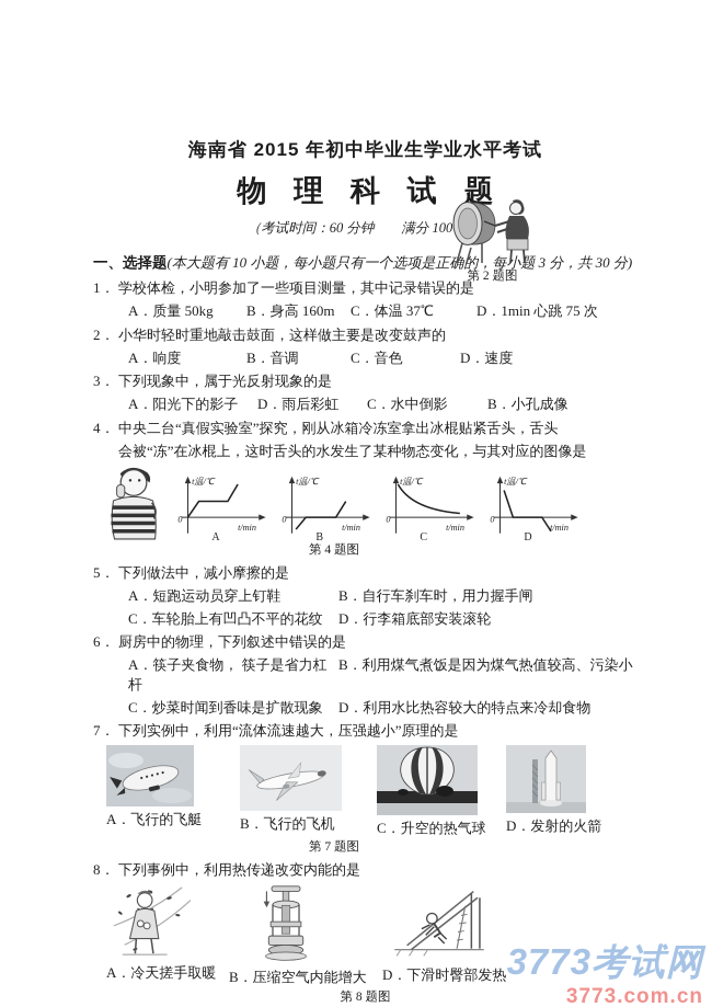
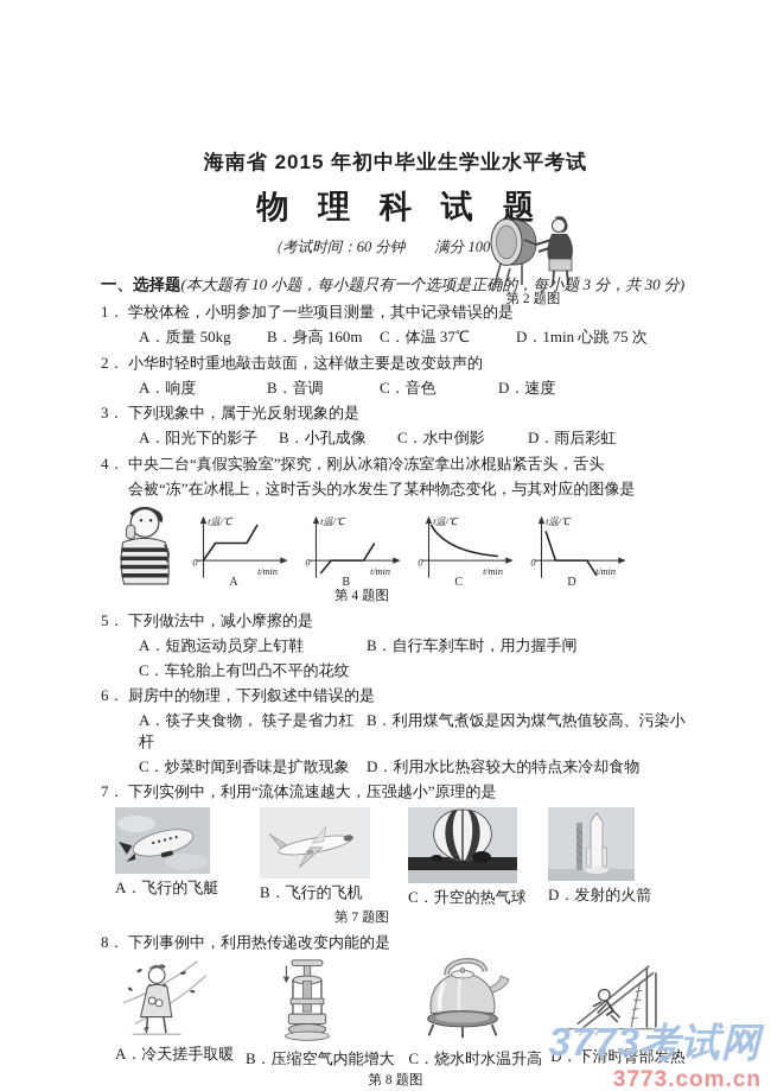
  海南省 2015 年初中毕业生学业水平考试
  物 理 科 试 题
  （考试时间：60 分钟 满分 100
  一、选择题(本大题有 10 小题，每小题只有一个选项是正的，每小题 3 分，共 30 分)
  1． 学校体检，小明参加了一些项目测量，其中记录错误的是
  A．质量 50kg
  B．身高 160m
  C．体温 37℃
  D．1min 心跳 75 次
  2． 小华时轻时重地敲击鼓面，这样做主要是改变鼓声的
  A．响度
  B．音调
  C．音色
  D．速度
  3． 下列现象中，属于光反射现象的是
  A．阳光下的影子
- D．雨后彩虹
+ B．小孔成像
  C．水中倒影
- B．小孔成像
+ D．雨后彩虹
  4． 中央二台“真假实验室”探究，刚从冰箱冷冻室拿出冰棍贴紧舌头，舌头
  会被“冻”在冰棍上，这时舌头的水发生了某种物态变化，与其对应的图像是
  t温/℃
  t/min
  0
  A
  t温/℃
  t/min
  0
  B
  t温/℃
  t/min
  0
  C
  t温/℃
  t/min
  0
  D
  第 4 题图
  5． 下列做法中，减小摩擦的是
  A．短跑运动员穿上钉鞋
  B．自行车刹车时，用力握手闸
  C．车轮胎上有凹凸不平的花纹
- D．行李箱底部安装滚轮
  6． 厨房中的物理，下列叙述中错误的是
  A．筷子夹食物， 筷子是省力杠杆
  B．利用煤气煮饭是因为煤气热值较高、污染小
  C．炒菜时闻到香味是扩散现象
  D．利用水比热容较大的特点来冷却食物
  7． 下列实例中，利用“流体流速越大，压强越小”原理的是
  A．飞行的飞艇
  B．飞行的飞机
  C．升空的热气球
  D．发射的火箭
  第 7 题图
  8． 下列事例中，利用热传递改变内能的是
  A．冷天搓手取暖
  B．压缩空气内能增大
+ C．烧水时水温升高
  D．下滑时臀部发热
  第 8 题图
  第 2 题图
  3773考试网
  3773.com.cn
